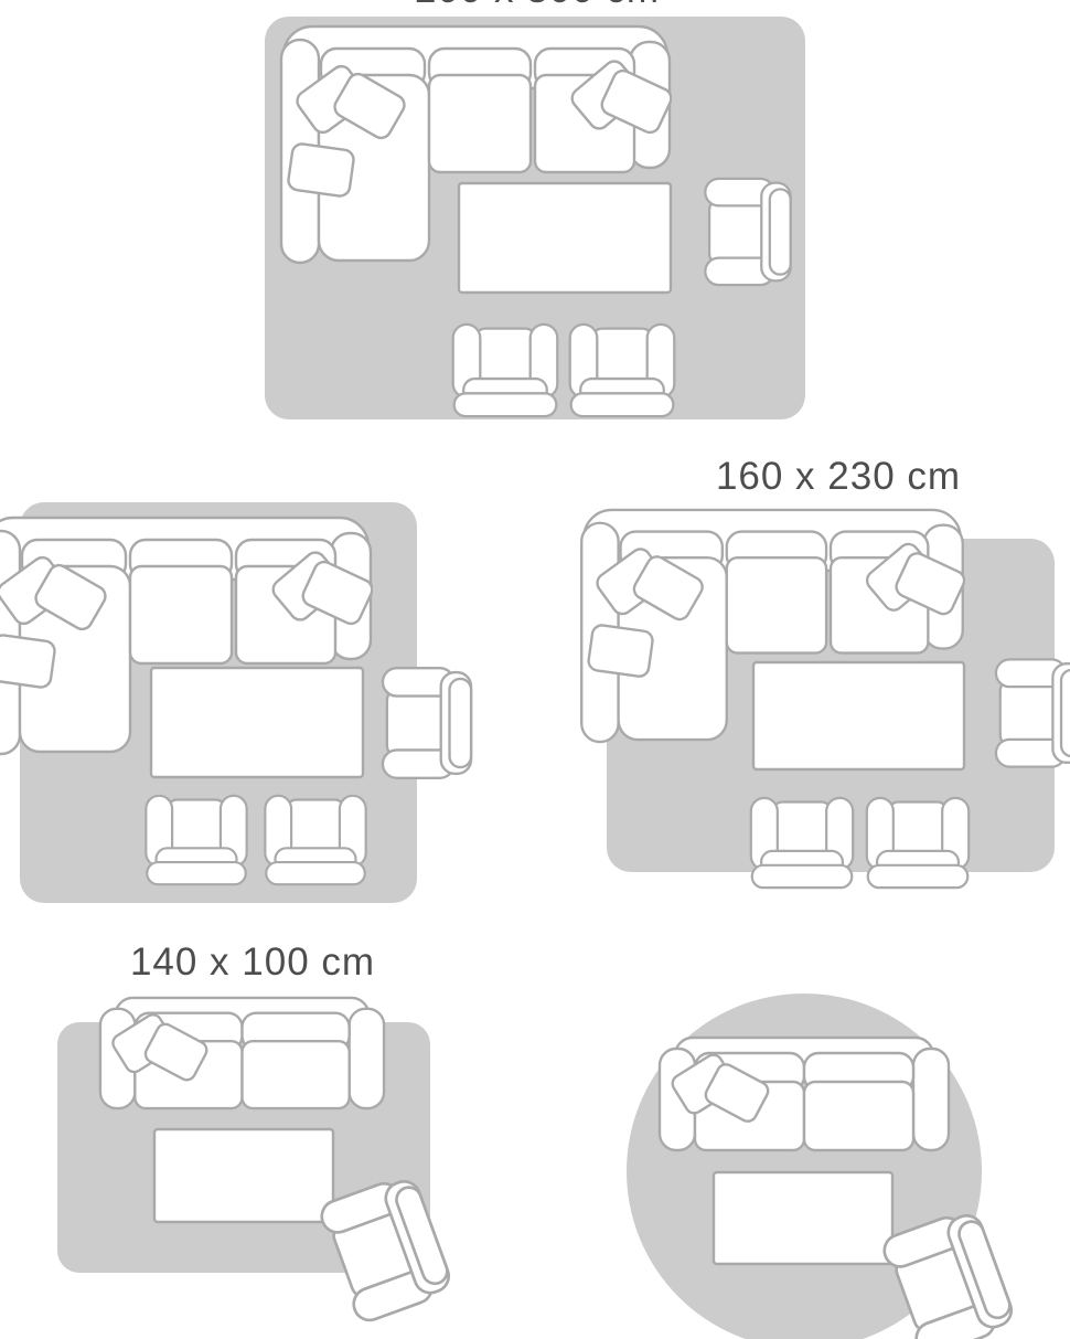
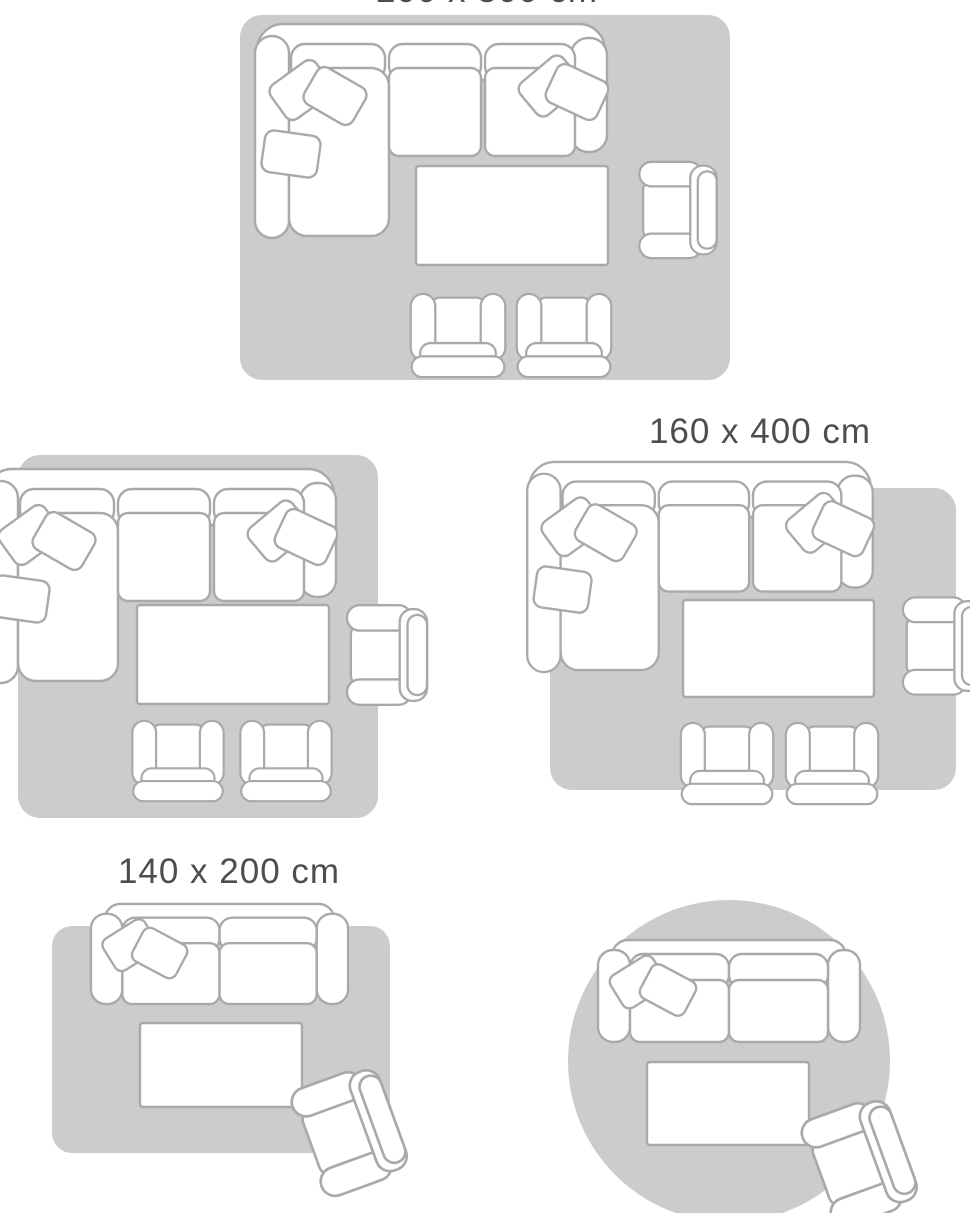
- 160 x 230 cm
+ 160 x 400 cm
- 140 x 100 cm
+ 140 x 200 cm
